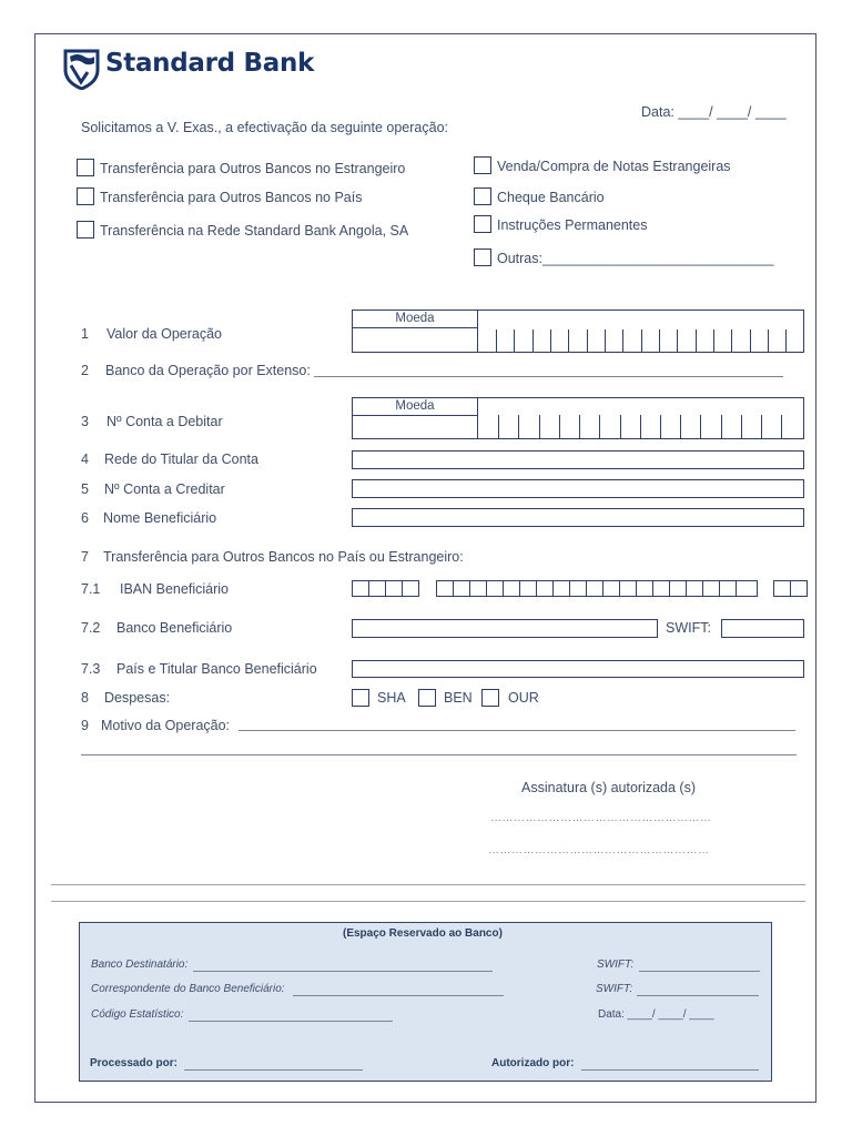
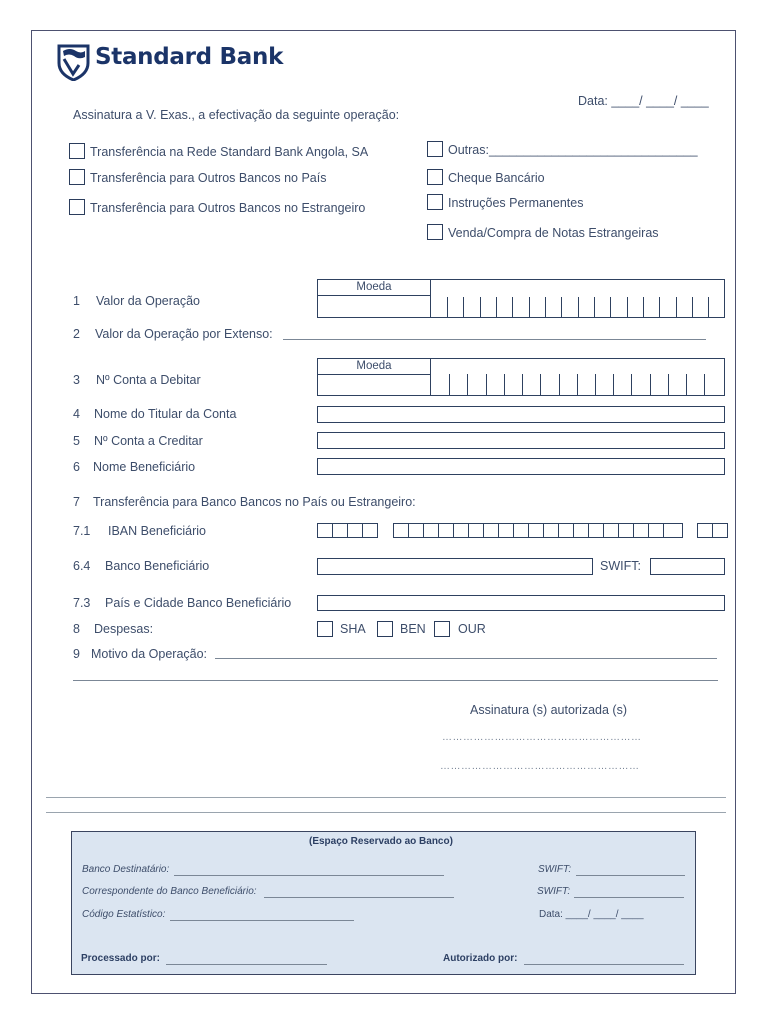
  Standard Bank
  Data: ____/ ____/ ____
- Solicitamos a V. Exas., a efectivação da seguinte operação:
+ Assinatura a V. Exas., a efectivação da seguinte operação:
- Transferência para Outros Bancos no Estrangeiro
+ Transferência na Rede Standard Bank Angola, SA
  Transferência para Outros Bancos no País
- Transferência na Rede Standard Bank Angola, SA
+ Transferência para Outros Bancos no Estrangeiro
- Venda/Compra de Notas Estrangeiras
+ Outras:______________________________
  Cheque Bancário
  Instruções Permanentes
- Outras:______________________________
+ Venda/Compra de Notas Estrangeiras
  1
  Valor da Operação
  Moeda
  2
- Banco da Operação por Extenso:
+ Valor da Operação por Extenso:
  3
  Nº Conta a Debitar
  Moeda
  4
- Rede do Titular da Conta
+ Nome do Titular da Conta
  5
  Nº Conta a Creditar
  6
  Nome Beneficiário
  7
- Transferência para Outros Bancos no País ou Estrangeiro:
+ Transferência para Banco Bancos no País ou Estrangeiro:
  7.1
  IBAN Beneficiário
- 7.2
+ 6.4
  Banco Beneficiário
  SWIFT:
  7.3
- País e Titular Banco Beneficiário
+ País e Cidade Banco Beneficiário
  8
  Despesas:
  SHA
  BEN
  OUR
  9
  Motivo da Operação:
  Assinatura (s) autorizada (s)
  …………………………………………………
  …………………………………………………
  (Espaço Reservado ao Banco)
  Banco Destinatário:
  SWIFT:
  Correspondente do Banco Beneficiário:
  SWIFT:
  Código Estatístico:
  Data: ____/ ____/ ____
  Processado por:
  Autorizado por:
